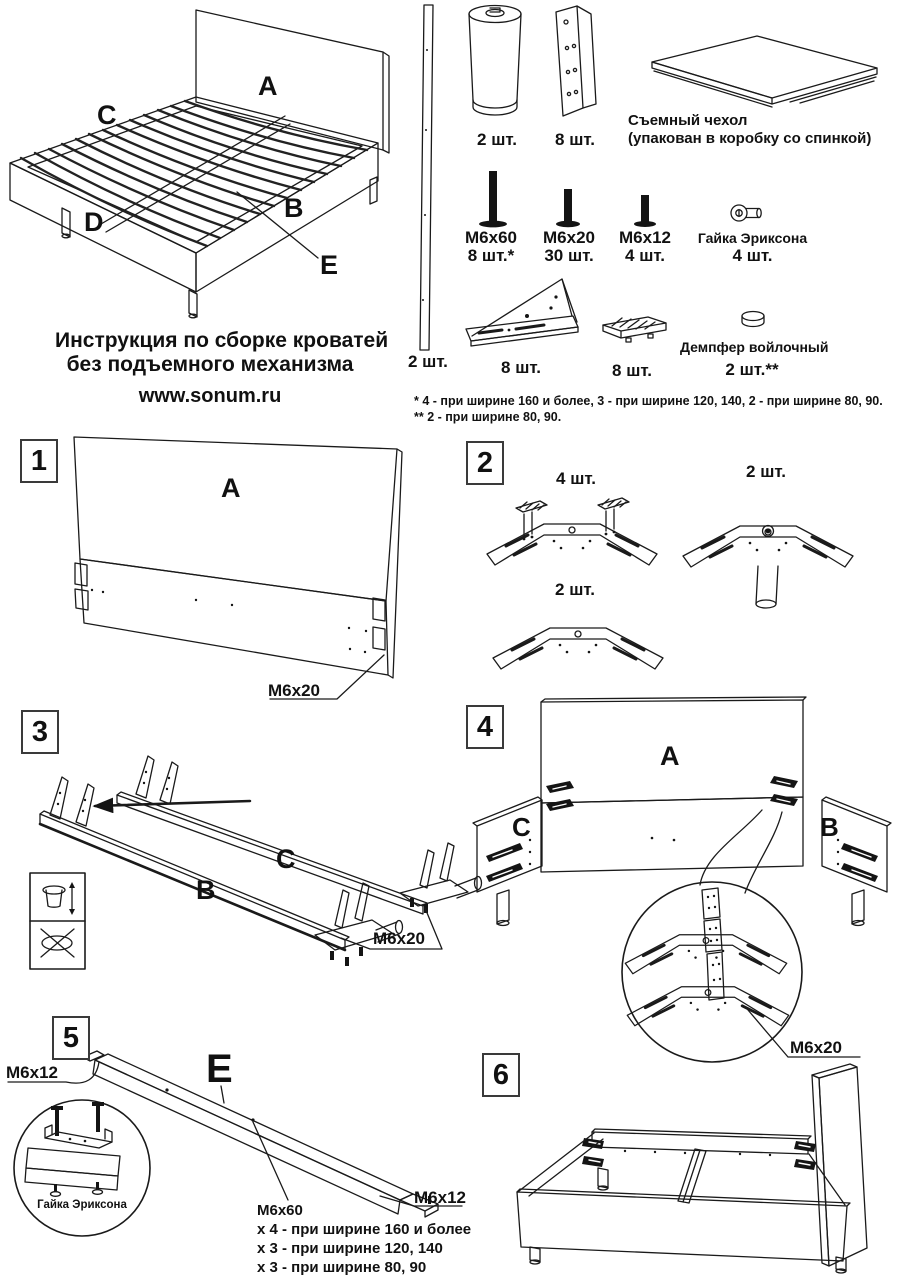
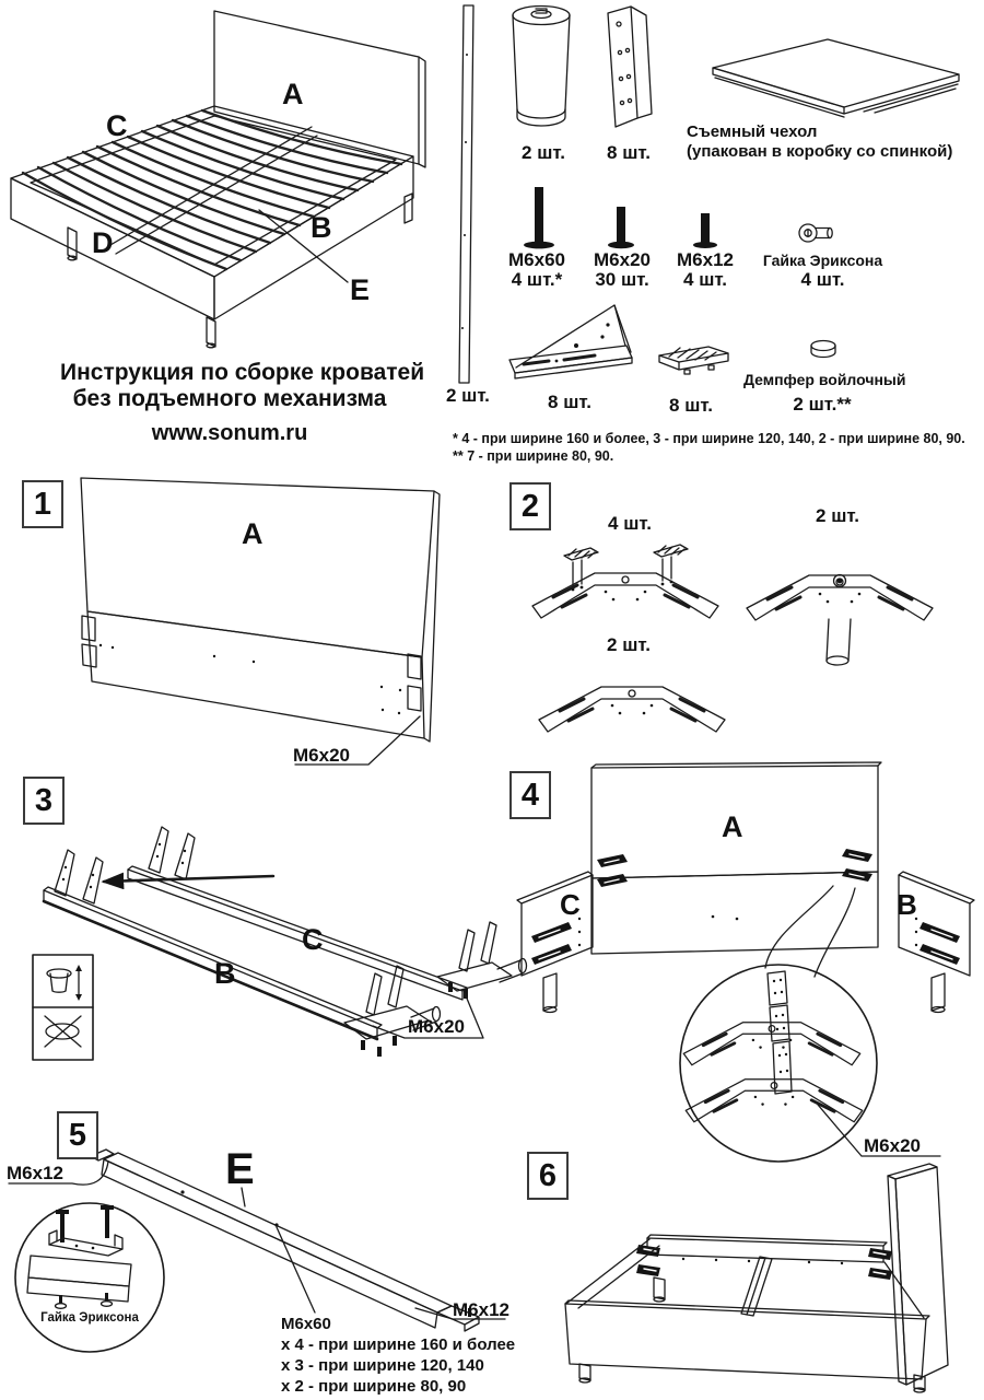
  Инструкция по сборке кроватей
  без подъемного механизма
  www.sonum.ru
  * 4 - при ширине 160 и более, 3 - при ширине 120, 140, 2 - при ширине 80, 90.
- ** 2 - при ширине 80, 90.
+ ** 7 - при ширине 80, 90.
  A
  C
  D
  B
  E
  2 шт.
  2 шт.
  8 шт.
  Съемный чехол
  (упакован в коробку со спинкой)
  М6х60
- 8 шт.*
+ 4 шт.*
  М6х20
  30 шт.
  М6х12
  4 шт.
  Гайка Эриксона
  4 шт.
  8 шт.
  8 шт.
  Демпфер войлочный
  2 шт.**
  1
  A
  М6х20
  2
  4 шт.
  2 шт.
  2 шт.
  3
  B
  C
  М6х20
  4
  A
  C
  B
  М6х20
  5
  Е
  М6х12
  М6х12
  Гайка Эриксона
  М6х60
  х 4 - при ширине 160 и более
  х 3 - при ширине 120, 140
- х 3 - при ширине 80, 90
+ х 2 - при ширине 80, 90
  6
